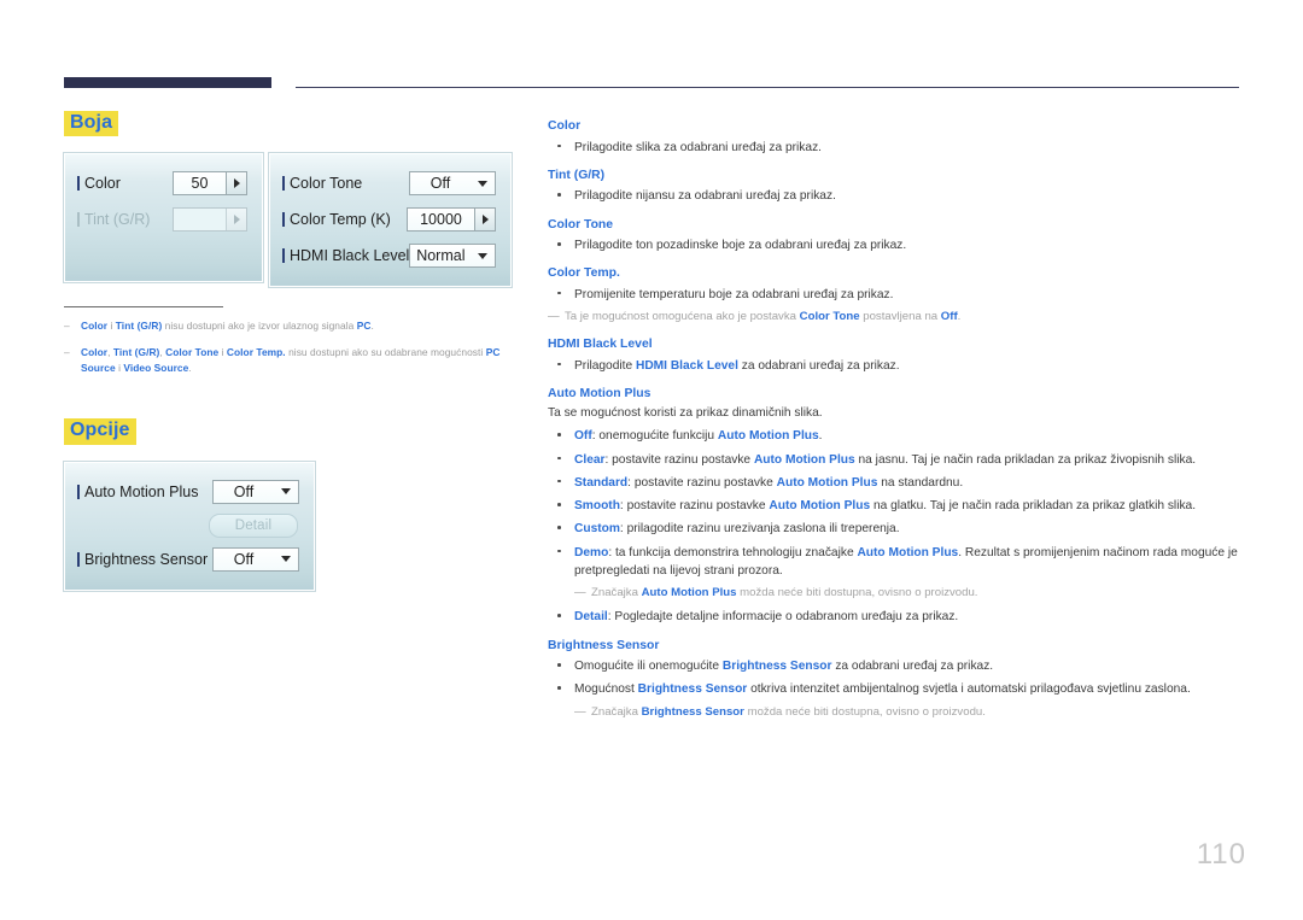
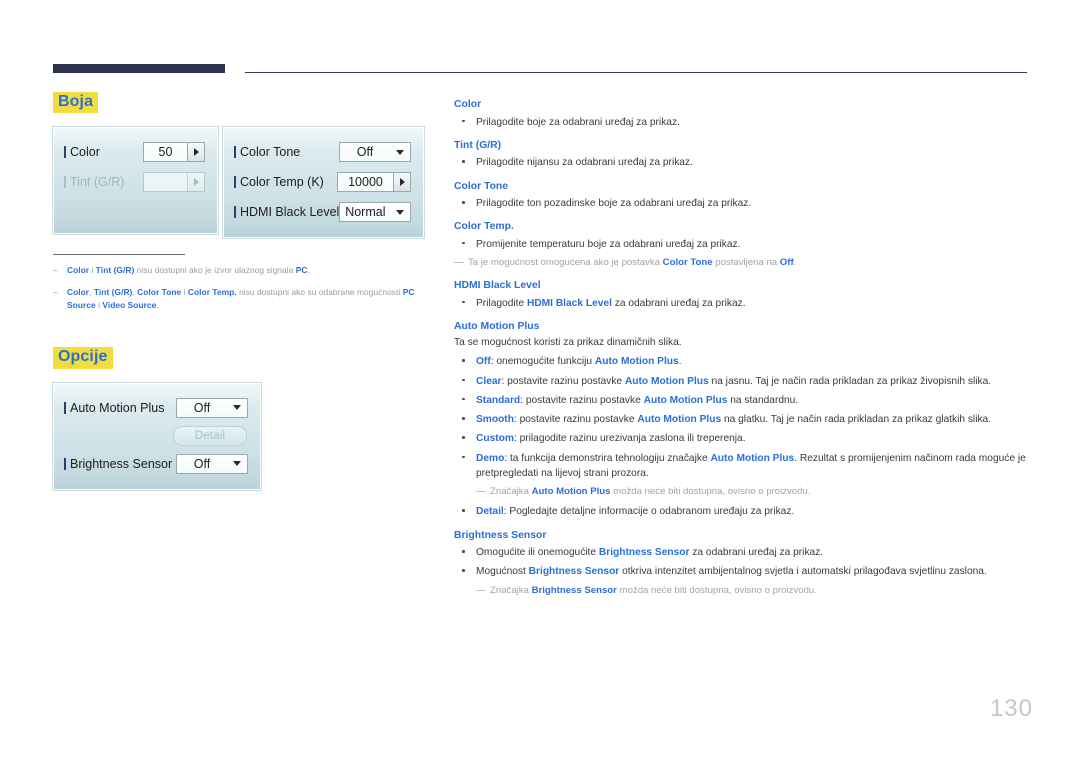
  Boja
  Color
  50
  Tint (G/R)
  Color Tone
  Off
  Color Temp (K)
  10000
  HDMI Black Level
  Normal
  –
  Color i Tint (G/R) nisu dostupni ako je izvor ulaznog signala PC.
  –
  Color, Tint (G/R), Color Tone i Color Temp. nisu dostupni ako su odabrane mogućnosti PC Source i Video Source.
  Opcije
  Auto Motion Plus
  Off
  Detail
  Brightness Sensor
  Off
  Color
- Prilagodite slika za odabrani uređaj za prikaz.
+ Prilagodite boje za odabrani uređaj za prikaz.
  Tint (G/R)
  Prilagodite nijansu za odabrani uređaj za prikaz.
  Color Tone
  Prilagodite ton pozadinske boje za odabrani uređaj za prikaz.
  Color Temp.
  Promijenite temperaturu boje za odabrani uređaj za prikaz.
  —
  Ta je mogućnost omogućena ako je postavka Color Tone postavljena na Off.
  HDMI Black Level
  Prilagodite HDMI Black Level za odabrani uređaj za prikaz.
  Auto Motion Plus
  Ta se mogućnost koristi za prikaz dinamičnih slika.
  Off: onemogućite funkciju Auto Motion Plus.
  Clear: postavite razinu postavke Auto Motion Plus na jasnu. Taj je način rada prikladan za prikaz živopisnih slika.
  Standard: postavite razinu postavke Auto Motion Plus na standardnu.
  Smooth: postavite razinu postavke Auto Motion Plus na glatku. Taj je način rada prikladan za prikaz glatkih slika.
  Custom: prilagodite razinu urezivanja zaslona ili treperenja.
  Demo: ta funkcija demonstrira tehnologiju značajke Auto Motion Plus. Rezultat s promijenjenim načinom rada moguće je pretpregledati na lijevoj strani prozora.
  —
  Značajka Auto Motion Plus možda neće biti dostupna, ovisno o proizvodu.
  Detail: Pogledajte detaljne informacije o odabranom uređaju za prikaz.
  Brightness Sensor
  Omogućite ili onemogućite Brightness Sensor za odabrani uređaj za prikaz.
  Mogućnost Brightness Sensor otkriva intenzitet ambijentalnog svjetla i automatski prilagođava svjetlinu zaslona.
  —
  Značajka Brightness Sensor možda neće biti dostupna, ovisno o proizvodu.
- 110
+ 130
